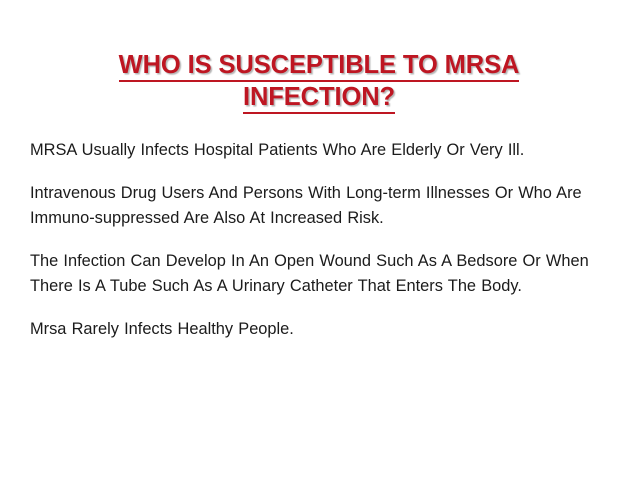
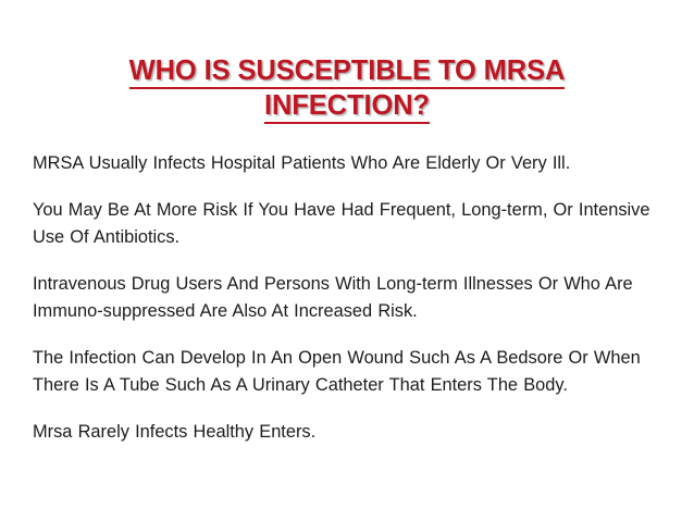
  WHO IS SUSCEPTIBLE TO MRSA
  INFECTION?
  MRSA Usually Infects Hospital Patients Who Are Elderly Or Very Ill.
+ You May Be At More Risk If You Have Had Frequent, Long-term, Or Intensive Use Of Antibiotics.
  Intravenous Drug Users And Persons With Long-term Illnesses Or Who Are Immuno-suppressed Are Also At Increased Risk.
  The Infection Can Develop In An Open Wound Such As A Bedsore Or When There Is A Tube Such As A Urinary Catheter That Enters The Body.
- Mrsa Rarely Infects Healthy People.
+ Mrsa Rarely Infects Healthy Enters.
